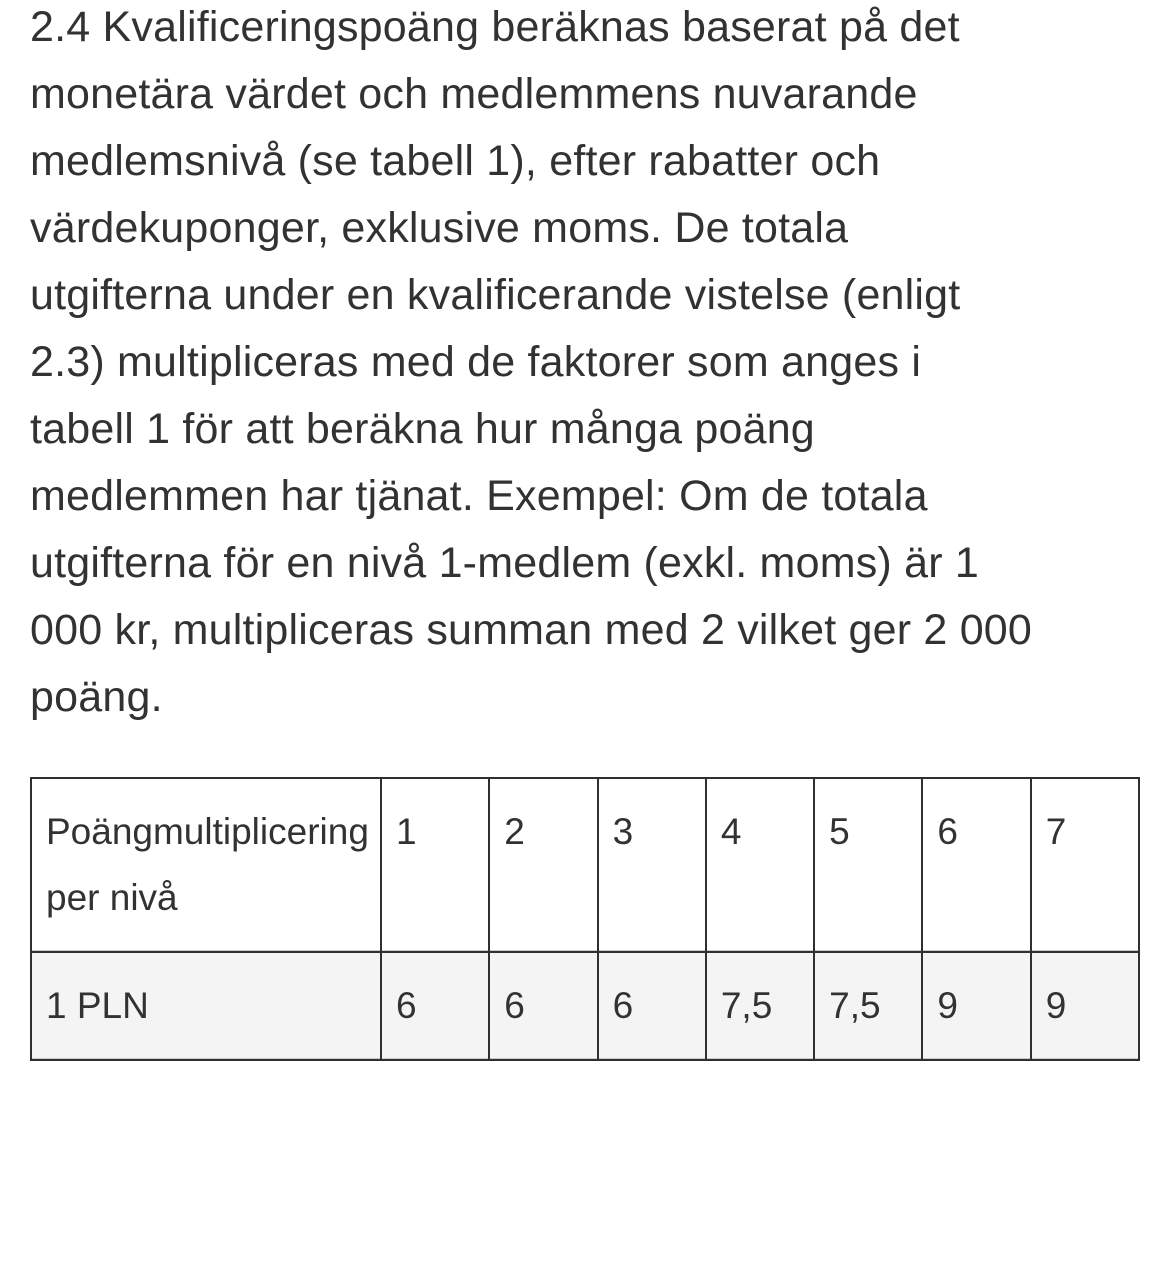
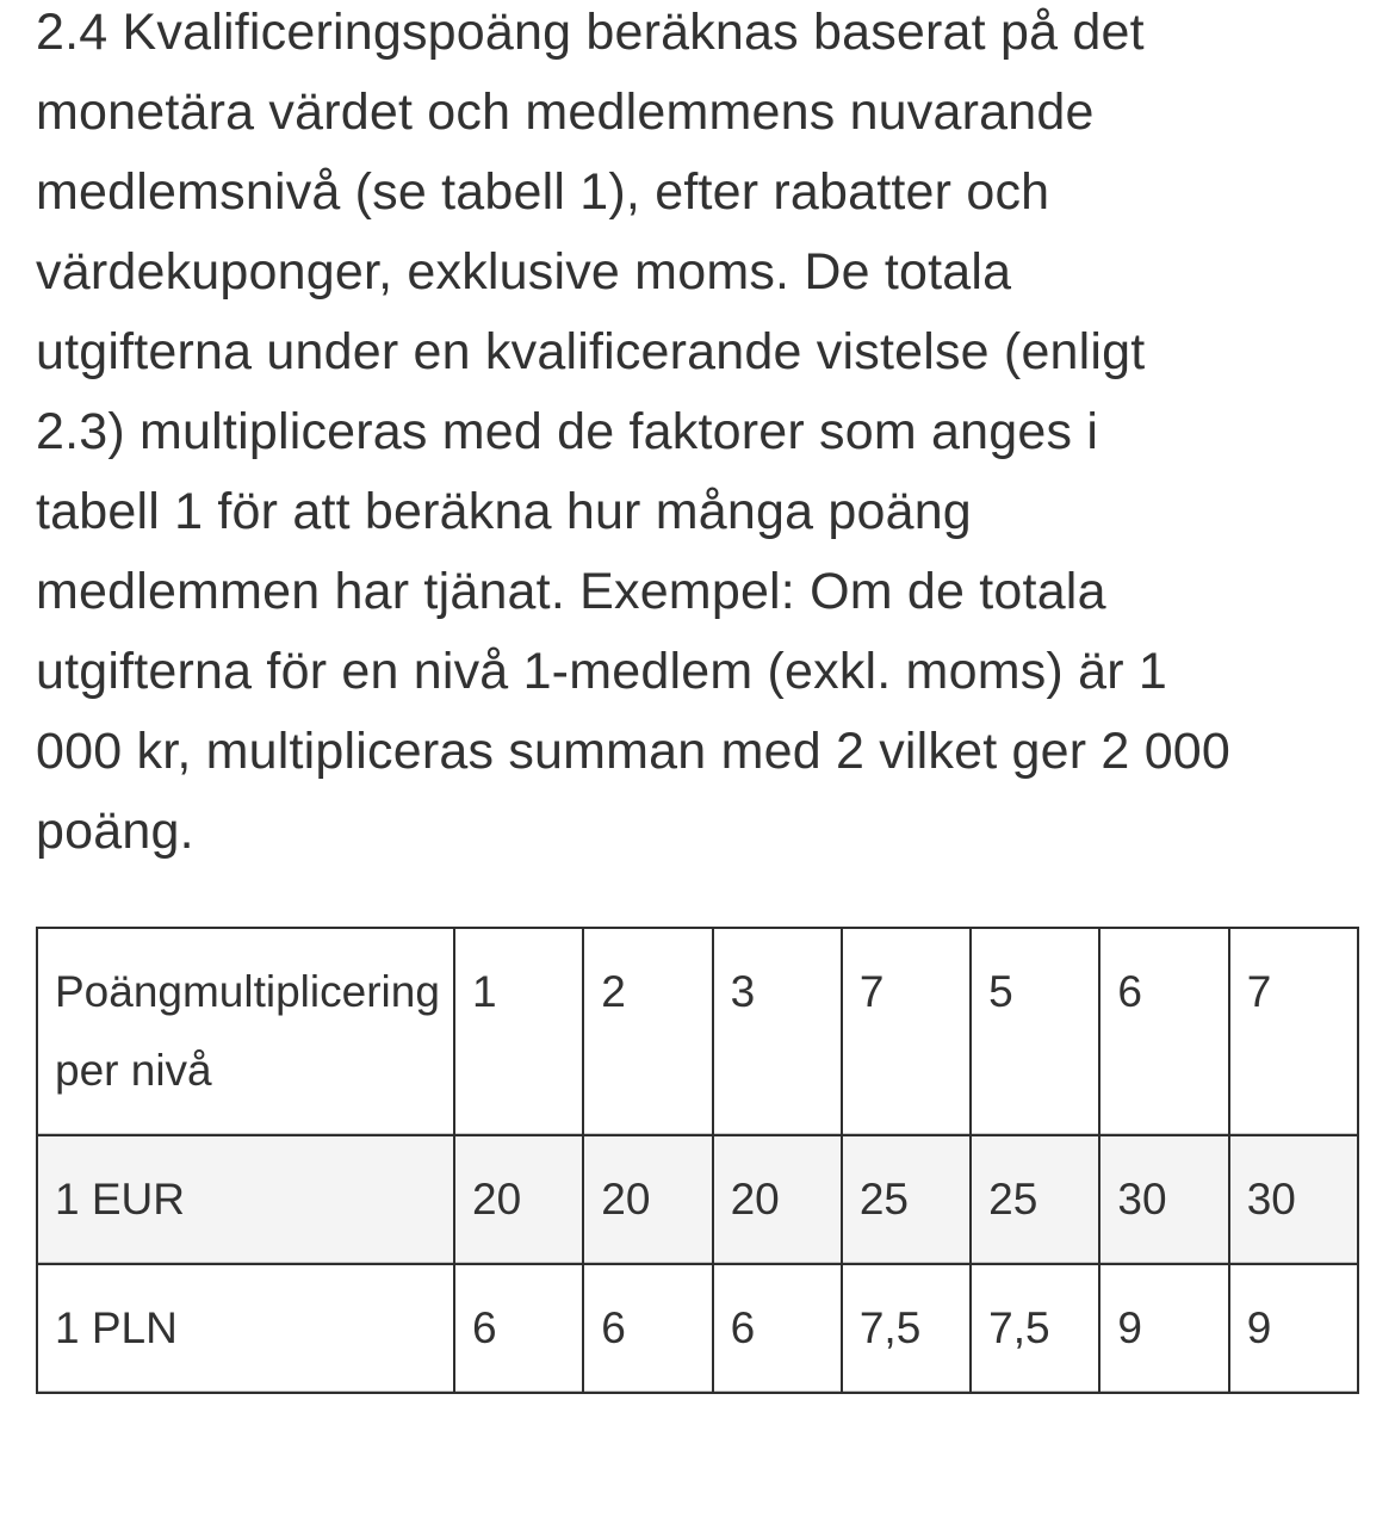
  2.4 Kvalificeringspoäng beräknas baserat på det
  monetära värdet och medlemmens nuvarande
  medlemsnivå (se tabell 1), efter rabatter och
  värdekuponger, exklusive moms. De totala
  utgifterna under en kvalificerande vistelse (enligt
  2.3) multipliceras med de faktorer som anges i
  tabell 1 för att beräkna hur många poäng
  medlemmen har tjänat. Exempel: Om de totala
  utgifterna för en nivå 1-medlem (exkl. moms) är 1
  000 kr, multipliceras summan med 2 vilket ger 2 000
  poäng.
- Poängmultiplicering per nivå	1	2	3	4	5	6	7
+ Poängmultiplicering per nivå	1	2	3	7	5	6	7
+ 1 EUR	20	20	20	25	25	30	30
  1 PLN	6	6	6	7,5	7,5	9	9
